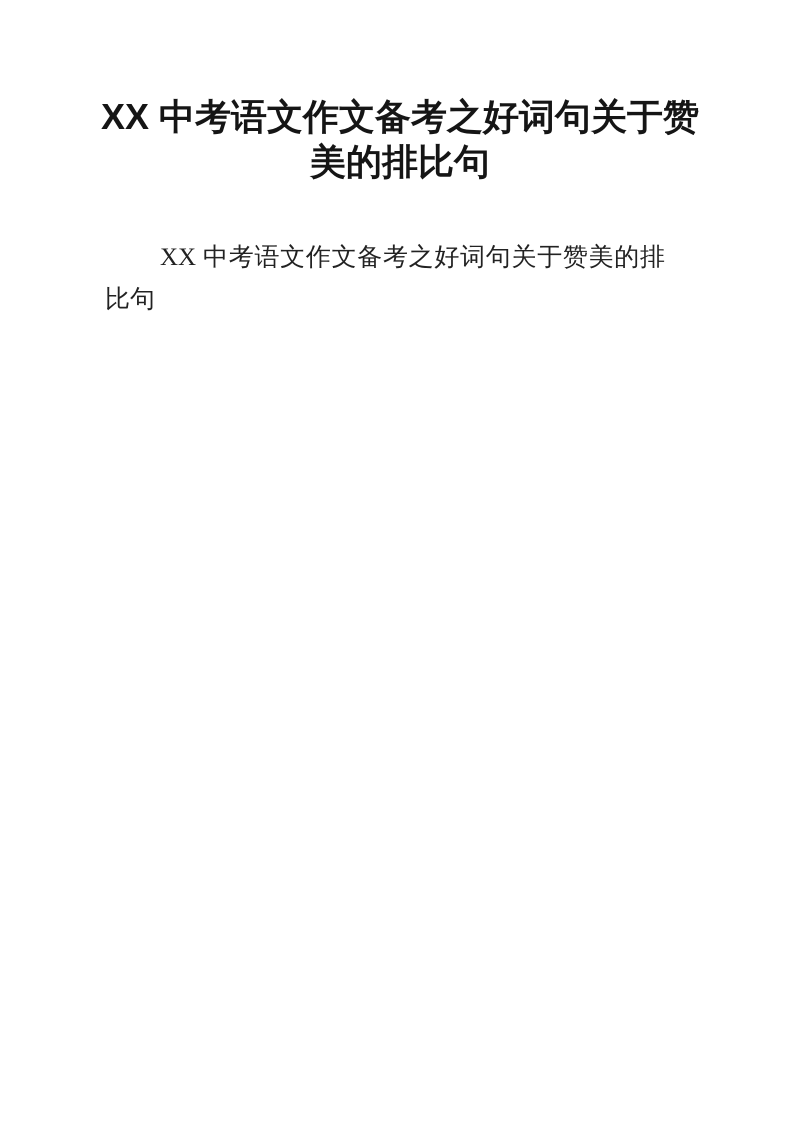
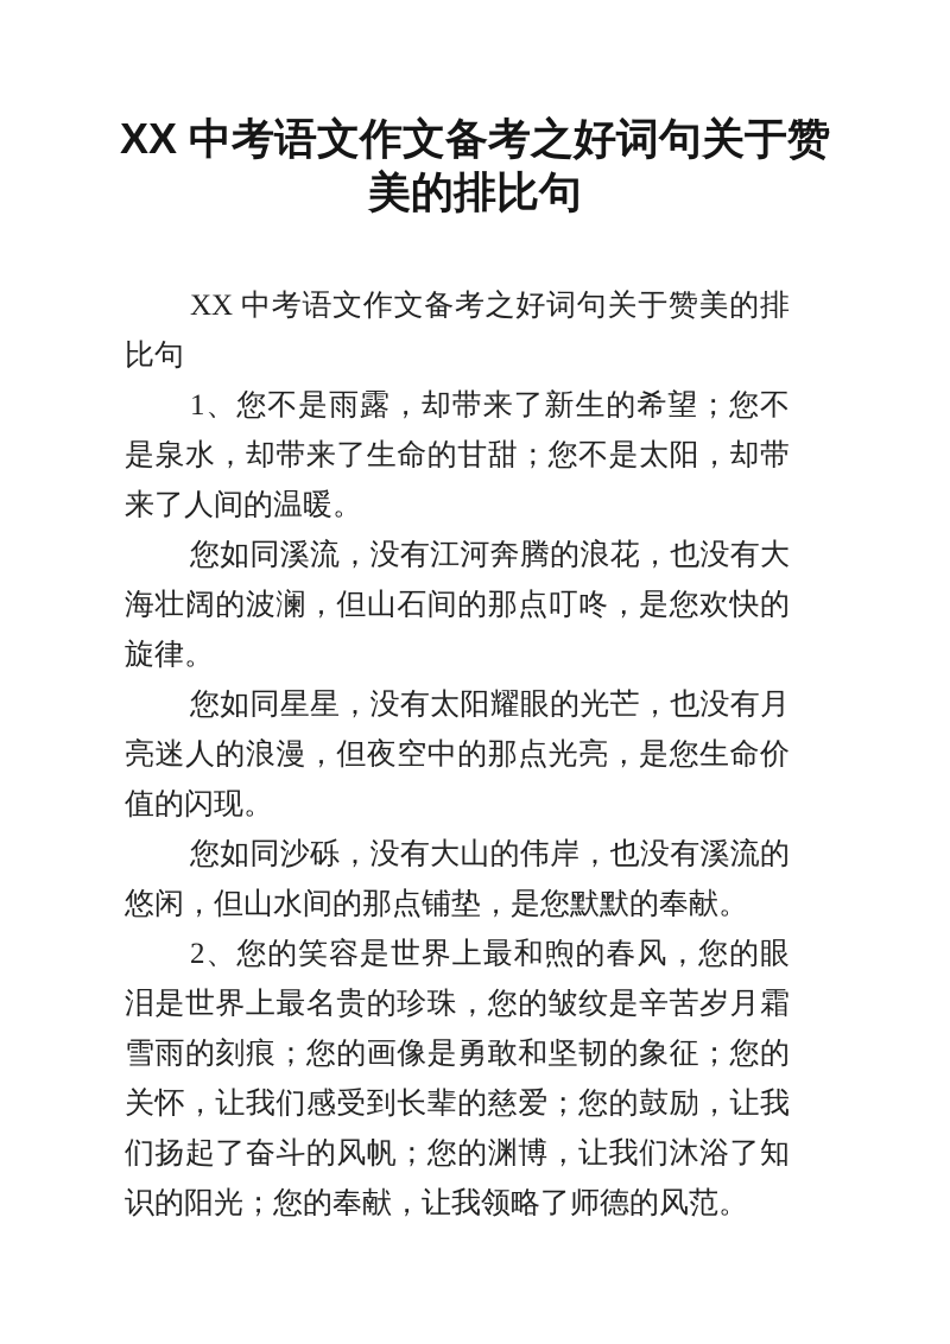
  XX 中考语文作文备考之好词句关于赞美的排比句
  XX 中考语文作文备考之好词句关于赞美的排比句
+ 1、您不是雨露，却带来了新生的希望；您不是泉水，却带来了生命的甘甜；您不是太阳，却带来了人间的温暖。
+ 您如同溪流，没有江河奔腾的浪花，也没有大海壮阔的波澜，但山石间的那点叮咚，是您欢快的旋律。
+ 您如同星星，没有太阳耀眼的光芒，也没有月亮迷人的浪漫，但夜空中的那点光亮，是您生命价值的闪现。
+ 您如同沙砾，没有大山的伟岸，也没有溪流的悠闲，但山水间的那点铺垫，是您默默的奉献。
+ 2、您的笑容是世界上最和煦的春风，您的眼泪是世界上最名贵的珍珠，您的皱纹是辛苦岁月霜雪雨的刻痕；您的画像是勇敢和坚韧的象征；您的关怀，让我们感受到长辈的慈爱；您的鼓励，让我们扬起了奋斗的风帆；您的渊博，让我们沐浴了知识的阳光；您的奉献，让我领略了师德的风范。
